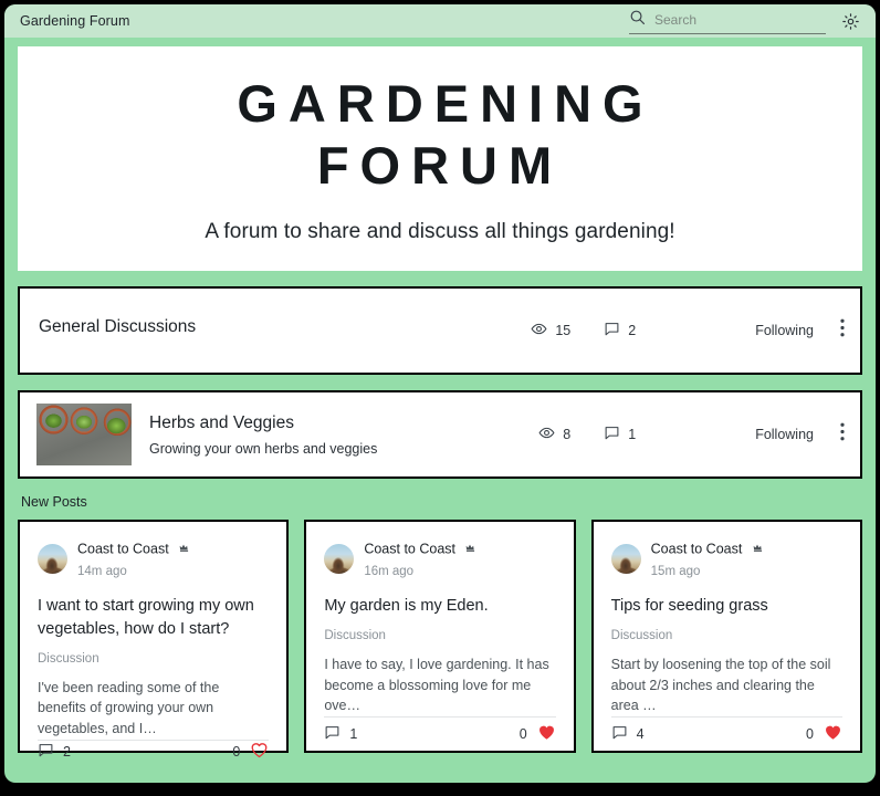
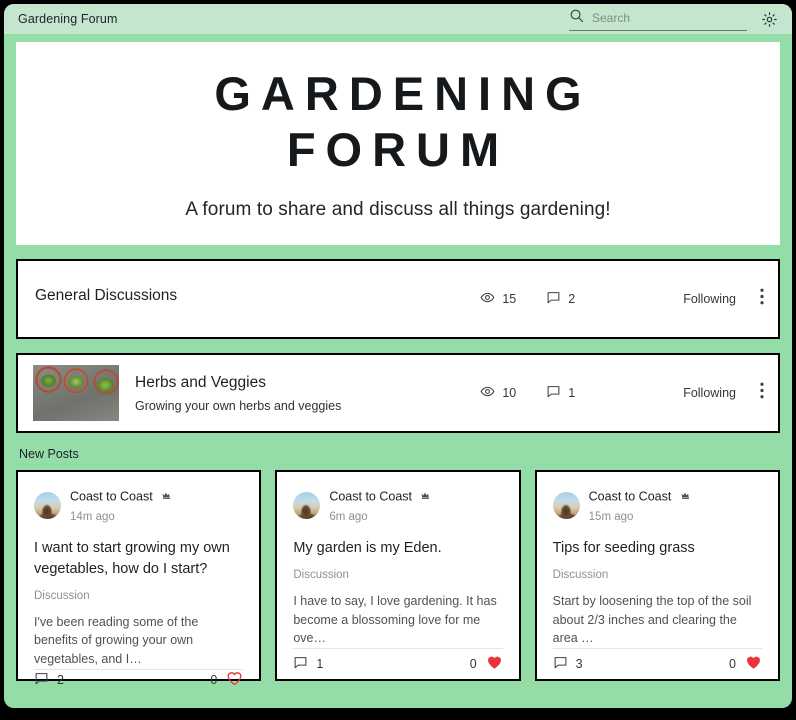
  Gardening Forum
  Search
  GARDENING FORUM
  A forum to share and discuss all things gardening!
  General Discussions
  15
  2
  Following
  Herbs and Veggies
  Growing your own herbs and veggies
- 8
+ 10
  1
  Following
  New Posts
  Coast to Coast
  14m ago
  I want to start growing my own vegetables, how do I start?
  Discussion
  I've been reading some of the benefits of growing your own vegetables, and I…
  2
  0
  Coast to Coast
- 16m ago
+ 6m ago
  My garden is my Eden.
  Discussion
  I have to say, I love gardening. It has become a blossoming love for me ove…
  1
  0
  Coast to Coast
  15m ago
  Tips for seeding grass
  Discussion
  Start by loosening the top of the soil about 2/3 inches and clearing the area …
- 4
+ 3
  0
